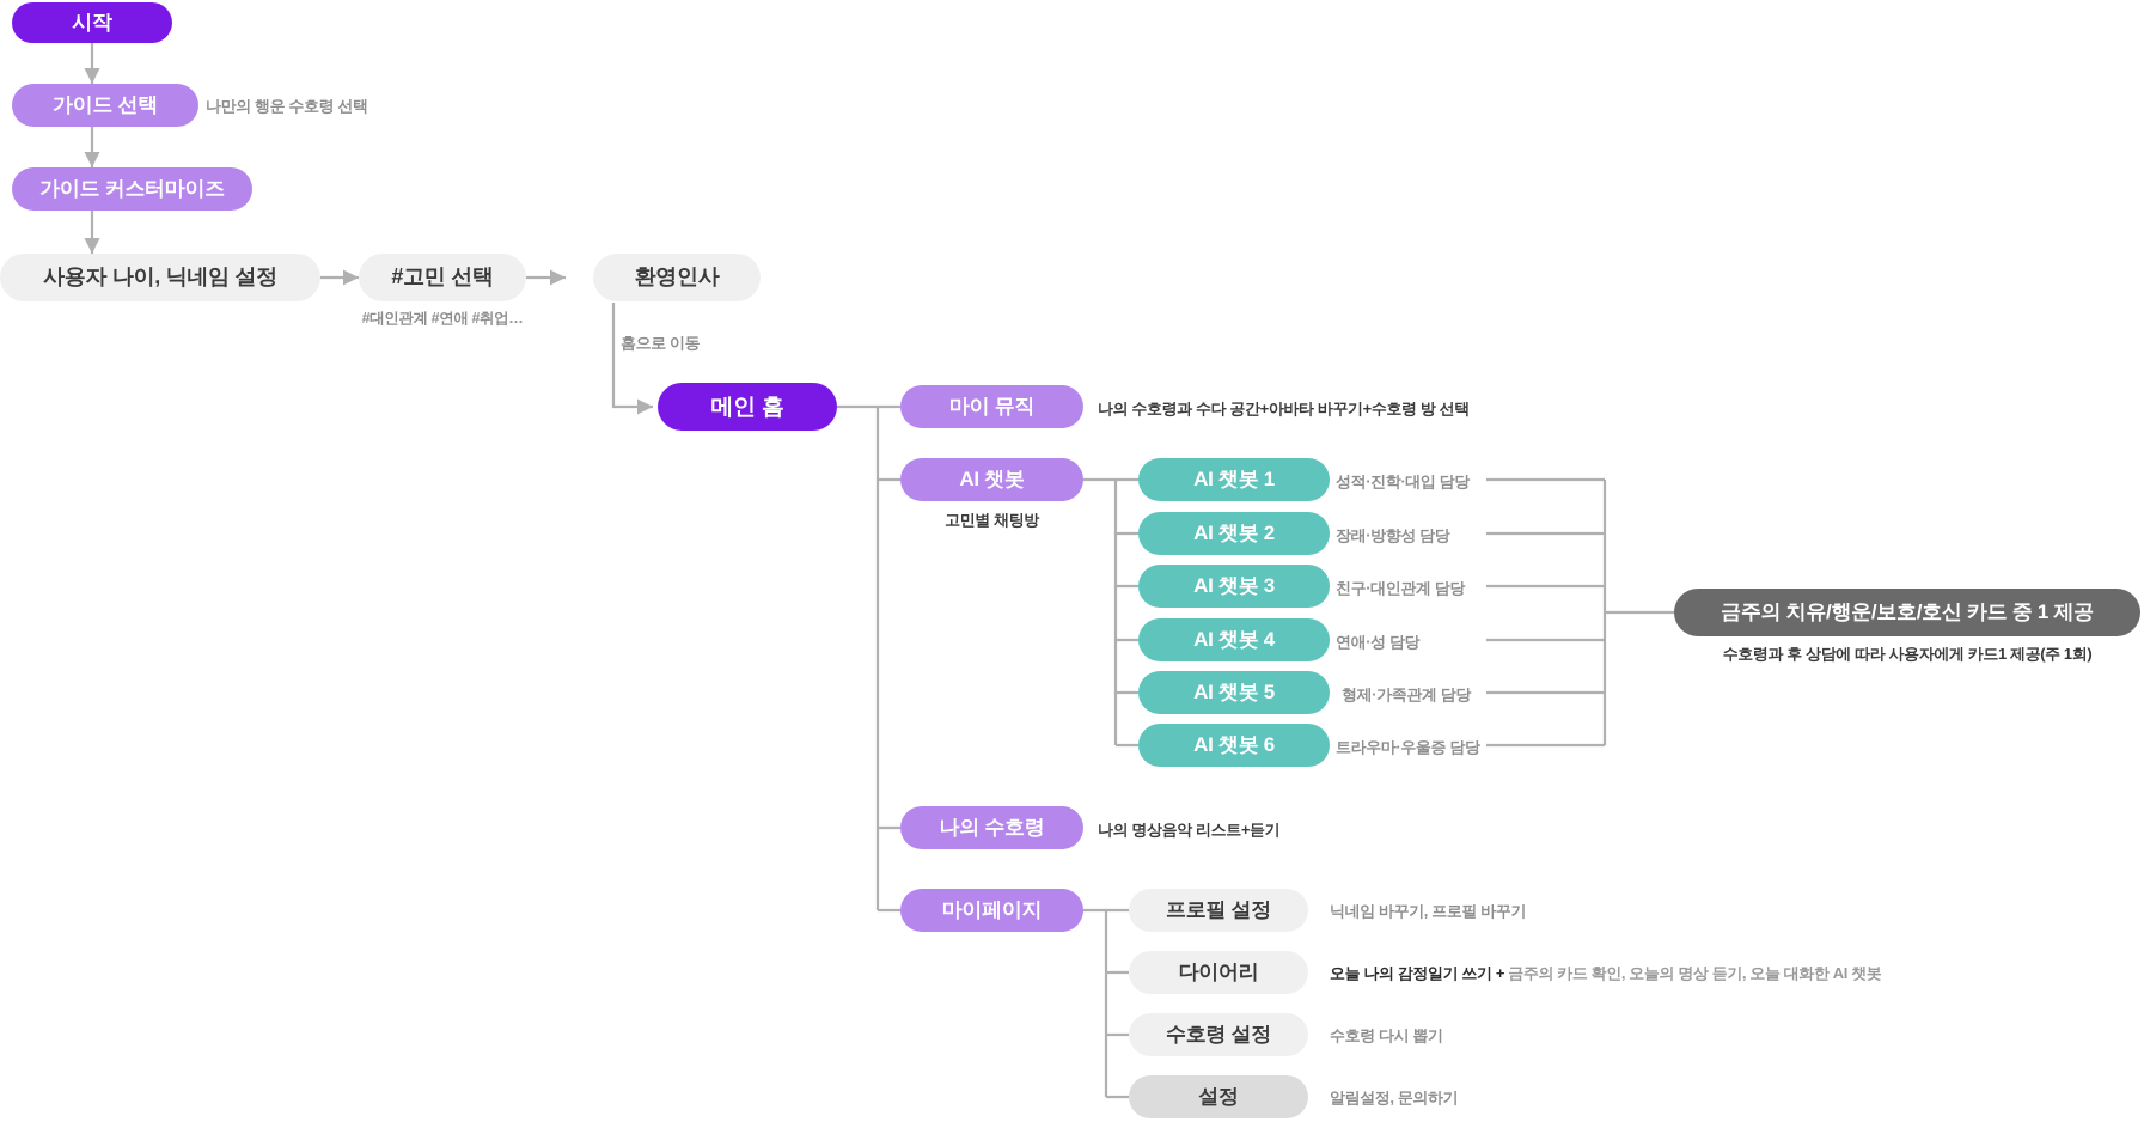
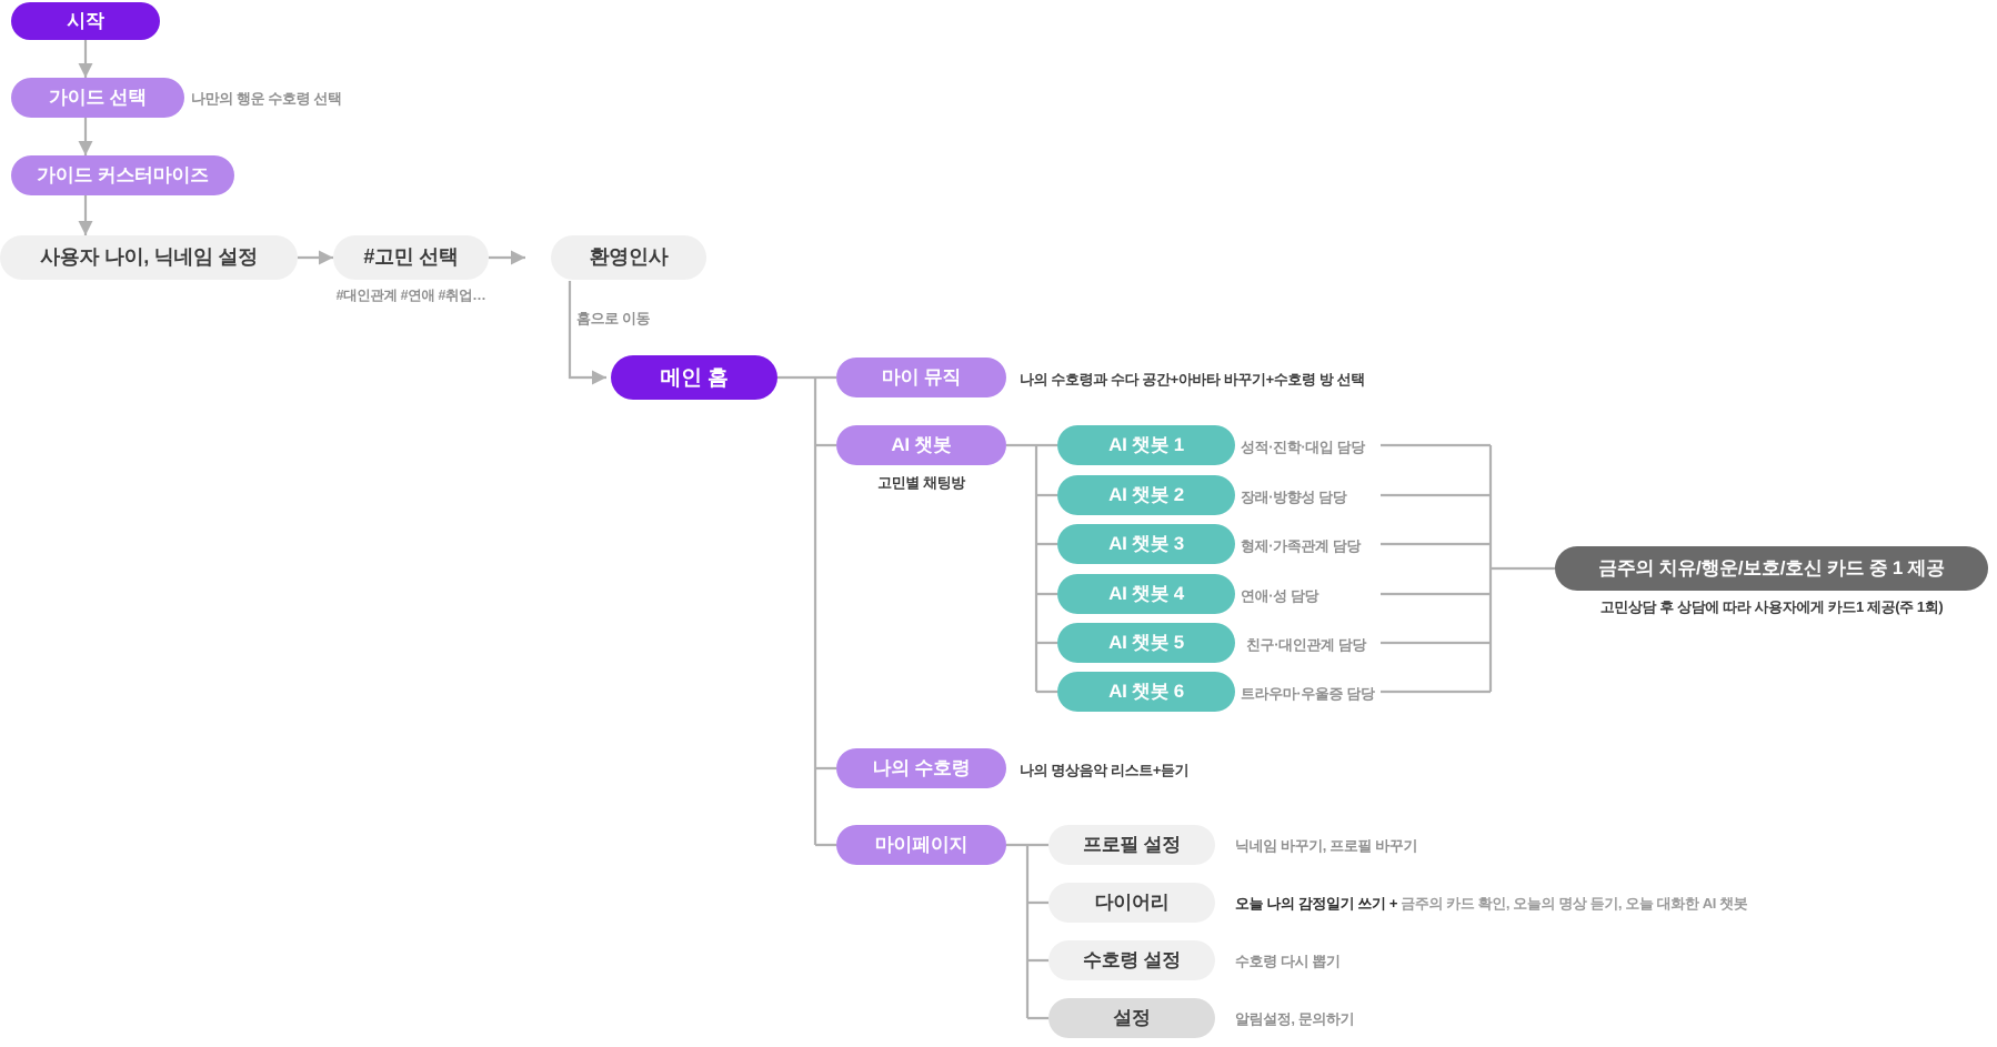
  시작
  가이드 선택
  나만의 행운 수호령 선택
  가이드 커스터마이즈
  사용자 나이, 닉네임 설정
  #고민 선택
  #대인관계 #연애 #취업…
  환영인사
  홈으로 이동
  메인 홈
  마이 뮤직
  나의 수호령과 수다 공간+아바타 바꾸기+수호령 방 선택
  AI 챗봇
  고민별 채팅방
  나의 수호령
  나의 명상음악 리스트+듣기
  마이페이지
  AI 챗봇 1
  성적·진학·대입 담당
  AI 챗봇 2
  장래·방향성 담당
  AI 챗봇 3
- 친구·대인관계 담당
+ 형제·가족관계 담당
  AI 챗봇 4
  연애·성 담당
  AI 챗봇 5
- 형제·가족관계 담당
+ 친구·대인관계 담당
  AI 챗봇 6
  트라우마·우울증 담당
  금주의 치유/행운/보호/호신 카드 중 1 제공
- 수호령과 후 상담에 따라 사용자에게 카드1 제공(주 1회)
+ 고민상담 후 상담에 따라 사용자에게 카드1 제공(주 1회)
  프로필 설정
  닉네임 바꾸기, 프로필 바꾸기
  다이어리
  오늘 나의 감정일기 쓰기 + 금주의 카드 확인, 오늘의 명상 듣기, 오늘 대화한 AI 챗봇
  수호령 설정
  수호령 다시 뽑기
  설정
  알림설정, 문의하기
